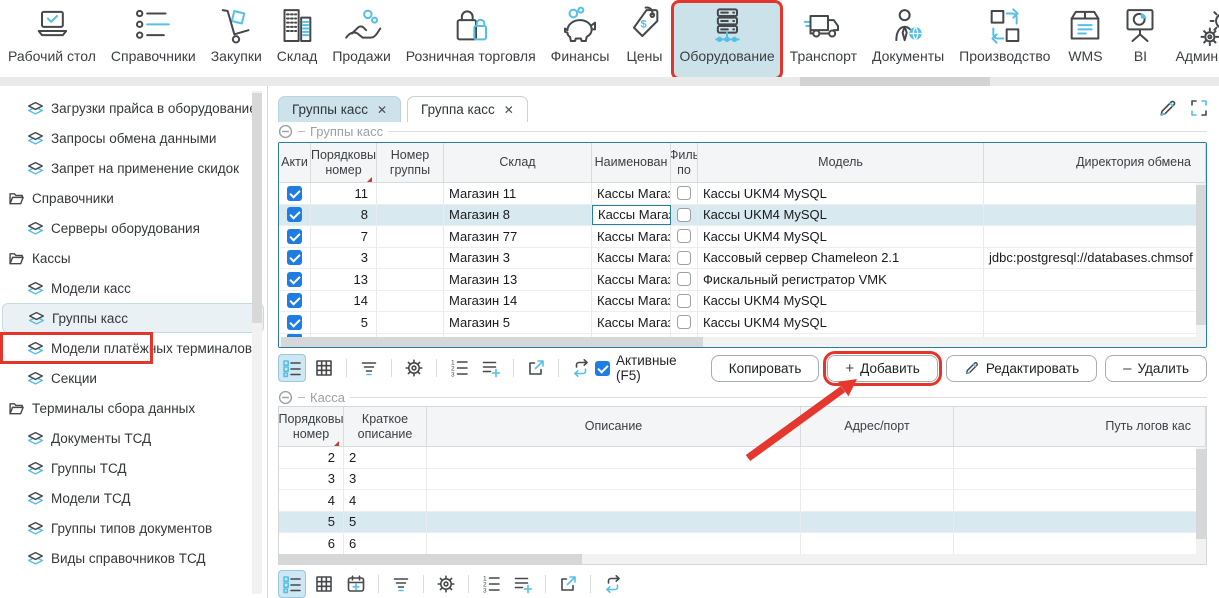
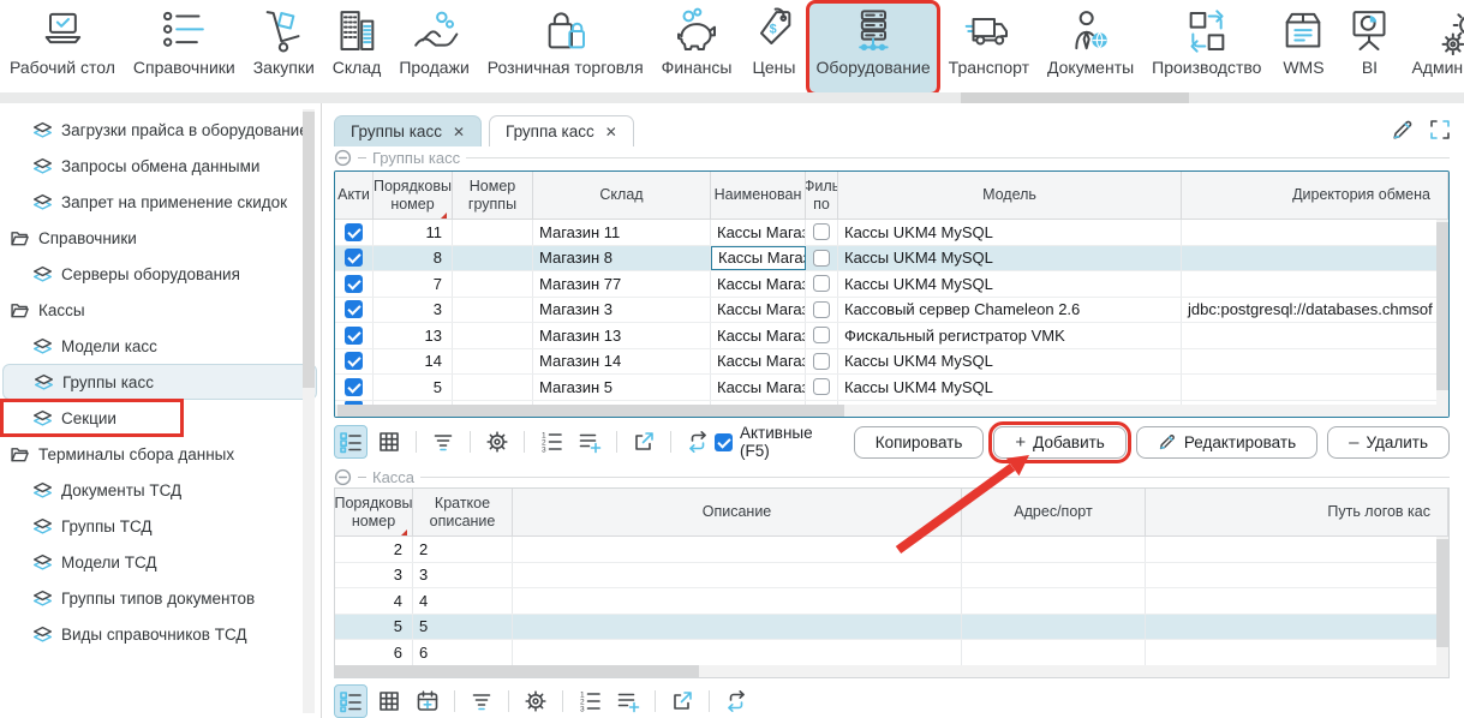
  Рабочий стол
  Справочники
  Закупки
  Склад
  Продажи
  Розничная торговля
  Финансы
  $
  Цены
  Оборудование
  Транспорт
  Документы
  Производство
  WMS
  BI
  Загрузки прайса в оборудовани
  Запросы обмена данными
  Запрет на применение скидок
  Справочники
  Серверы оборудования
  Кассы
  Модели касс
  Группы касс
- Модели платёжных терминалов
  Секции
  Терминалы сбора данных
  Документы ТСД
  Группы ТСД
  Модели ТСД
  Группы типов документов
  Виды справочников ТСД
  Группы касс
  ✕
  Группа касс
  ✕
  Группы касс
  Акти
  Порядковы
  номер
  Номер
  группы
  Склад
  Наименован
  Филь
  по
  Модель
  Директория обмена
  11
  Магазин 11
  Кассы Магаз
  Кассы UKM4 MySQL
  8
  Магазин 8
  Кассы Мага
  Кассы UKM4 MySQL
  7
  Магазин 77
  Кассы Магаз
  Кассы UKM4 MySQL
  3
  Магазин 3
  Кассы Магаз
- Кассовый сервер Chameleon 2.1
+ Кассовый сервер Chameleon 2.6
  jdbc:postgresql://databases.chmsof
  13
  Магазин 13
  Кассы Магаз
  Фискальный регистратор VMK
  14
  Магазин 14
  Кассы Магаз
  Кассы UKM4 MySQL
  5
  Магазин 5
  Кассы Магаз
  Кассы UKM4 MySQL
  Активные (F5)
  Копировать
  +
  Добавить
  Редактировать
  –
  Удалить
  Касса
  Порядковы
  номер
  Краткое
  описание
  Описание
  Адрес/порт
  Путь логов кас
  2
  2
  3
  3
  4
  4
  5
  5
  6
  6
